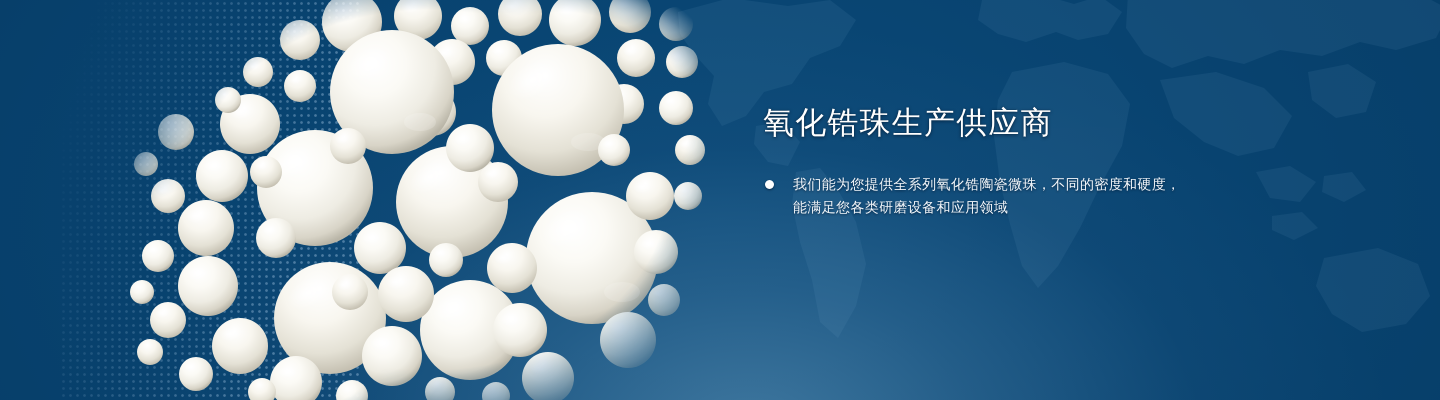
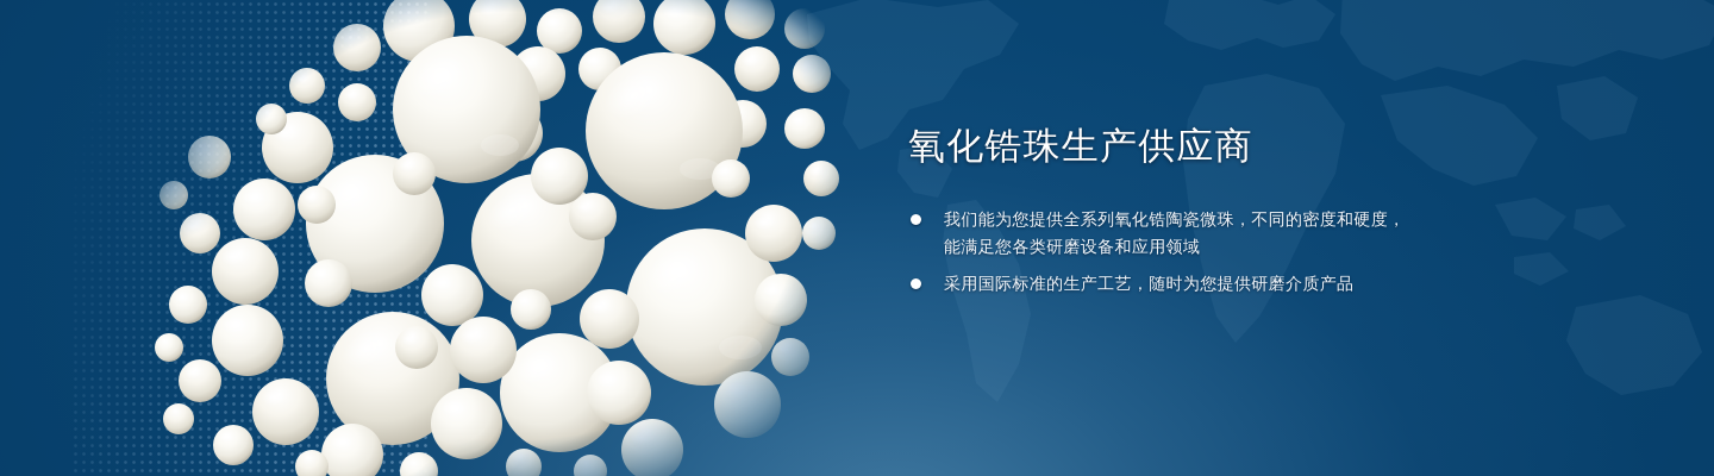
  氧化锆珠生产供应商
  我们能为您提供全系列氧化锆陶瓷微珠，不同的密度和硬度，
  能满足您各类研磨设备和应用领域
+ 采用国际标准的生产工艺，随时为您提供研磨介质产品
